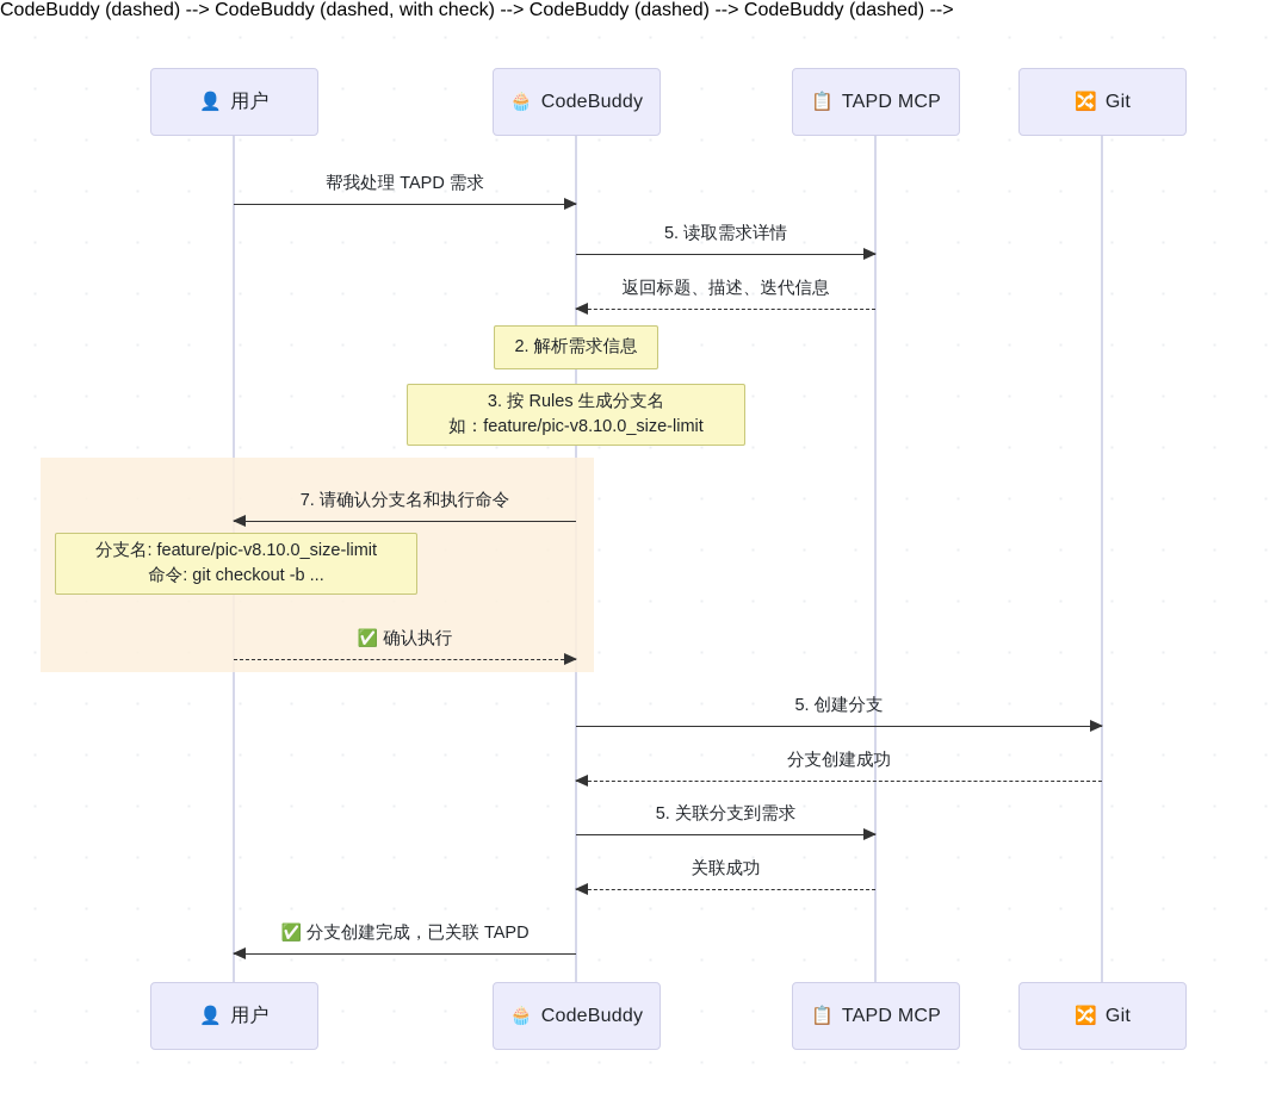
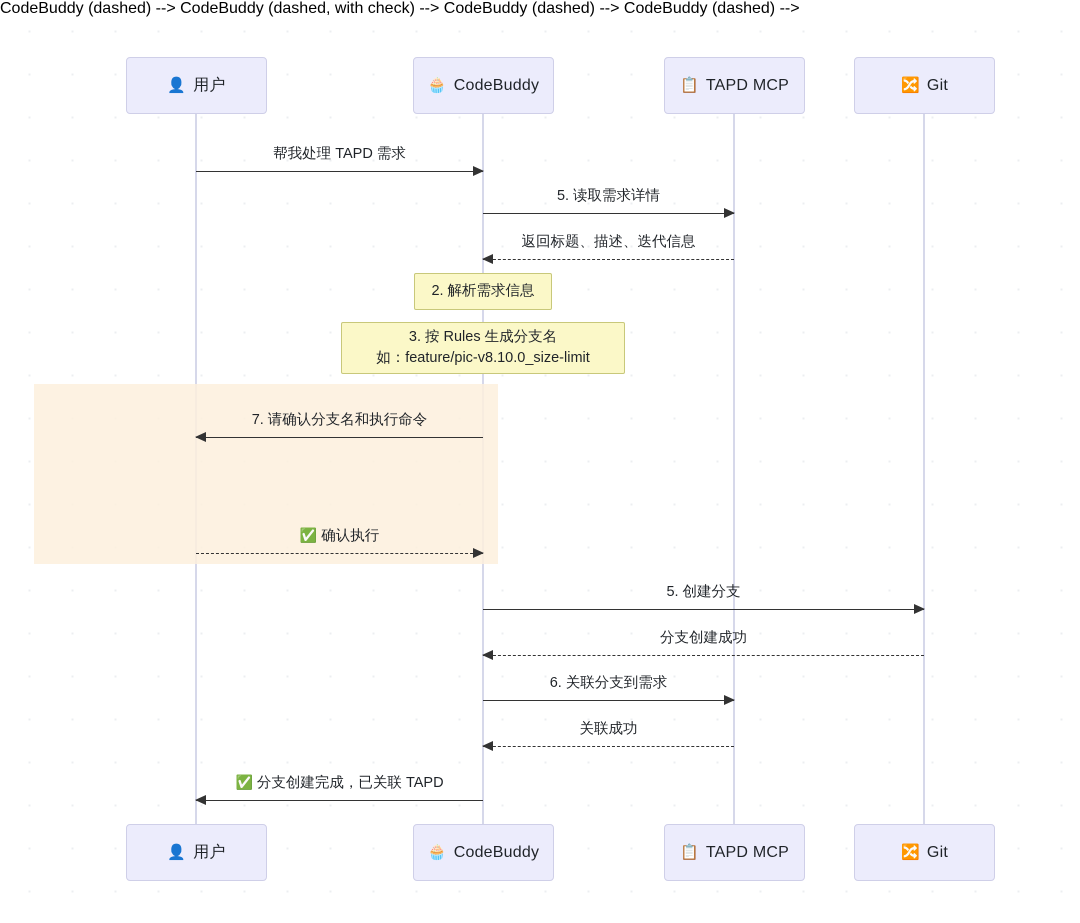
  👤
  用户
  🧁
  CodeBuddy
  📋
  TAPD MCP
  🔀
  Git
  帮我处理 TAPD 需求
  5. 读取需求详情
  CodeBuddy (dashed) -->
  返回标题、描述、迭代信息
  2. 解析需求信息
  3. 按 Rules 生成分支名
  如：feature/pic-v8.10.0_size-limit
  7. 请确认分支名和执行命令
- 分支名: feature/pic-v8.10.0_size-limit
- 命令: git checkout -b ...
  CodeBuddy (dashed, with check) -->
  ✅ 确认执行
  5. 创建分支
  CodeBuddy (dashed) -->
  分支创建成功
- 5. 关联分支到需求
+ 6. 关联分支到需求
  CodeBuddy (dashed) -->
  关联成功
  ✅ 分支创建完成，已关联 TAPD
  👤
  用户
  🧁
  CodeBuddy
  📋
  TAPD MCP
  🔀
  Git
